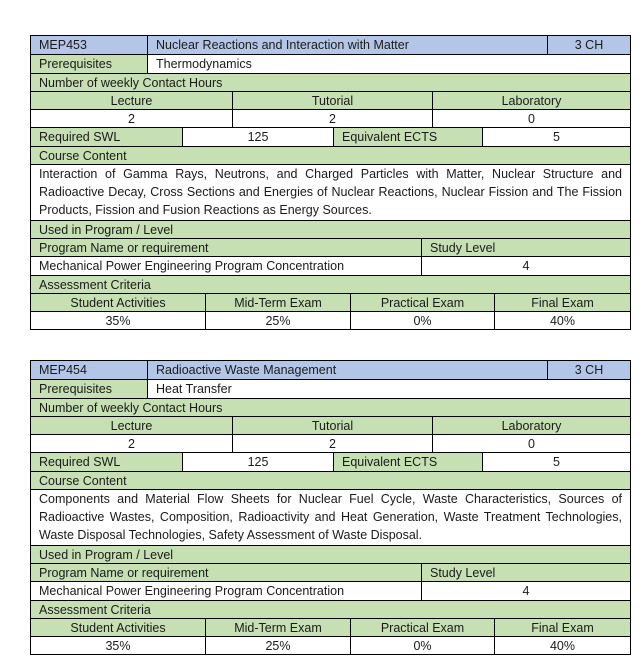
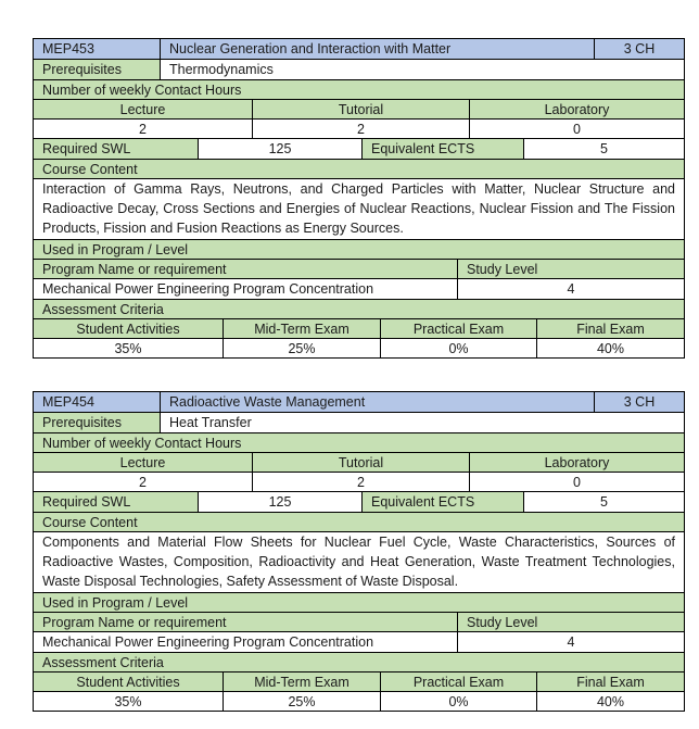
  MEP453
- Nuclear Reactions and Interaction with Matter
+ Nuclear Generation and Interaction with Matter
  3 CH
  Prerequisites
  Thermodynamics
  Number of weekly Contact Hours
  Lecture
  Tutorial
  Laboratory
  2
  2
  0
  Required SWL
  125
  Equivalent ECTS
  5
  Course Content
  Interaction of Gamma Rays, Neutrons, and Charged Particles with Matter, Nuclear Structure and Radioactive Decay, Cross Sections and Energies of Nuclear Reactions, Nuclear Fission and The Fission Products, Fission and Fusion Reactions as Energy Sources.
  Used in Program / Level
  Program Name or requirement
  Study Level
  Mechanical Power Engineering Program Concentration
  4
  Assessment Criteria
  Student Activities
  Mid-Term Exam
  Practical Exam
  Final Exam
  35%
  25%
  0%
  40%
  MEP454
  Radioactive Waste Management
  3 CH
  Prerequisites
  Heat Transfer
  Number of weekly Contact Hours
  Lecture
  Tutorial
  Laboratory
  2
  2
  0
  Required SWL
  125
  Equivalent ECTS
  5
  Course Content
  Components and Material Flow Sheets for Nuclear Fuel Cycle, Waste Characteristics, Sources of Radioactive Wastes, Composition, Radioactivity and Heat Generation, Waste Treatment Technologies, Waste Disposal Technologies, Safety Assessment of Waste Disposal.
  Used in Program / Level
  Program Name or requirement
  Study Level
  Mechanical Power Engineering Program Concentration
  4
  Assessment Criteria
  Student Activities
  Mid-Term Exam
  Practical Exam
  Final Exam
  35%
  25%
  0%
  40%
